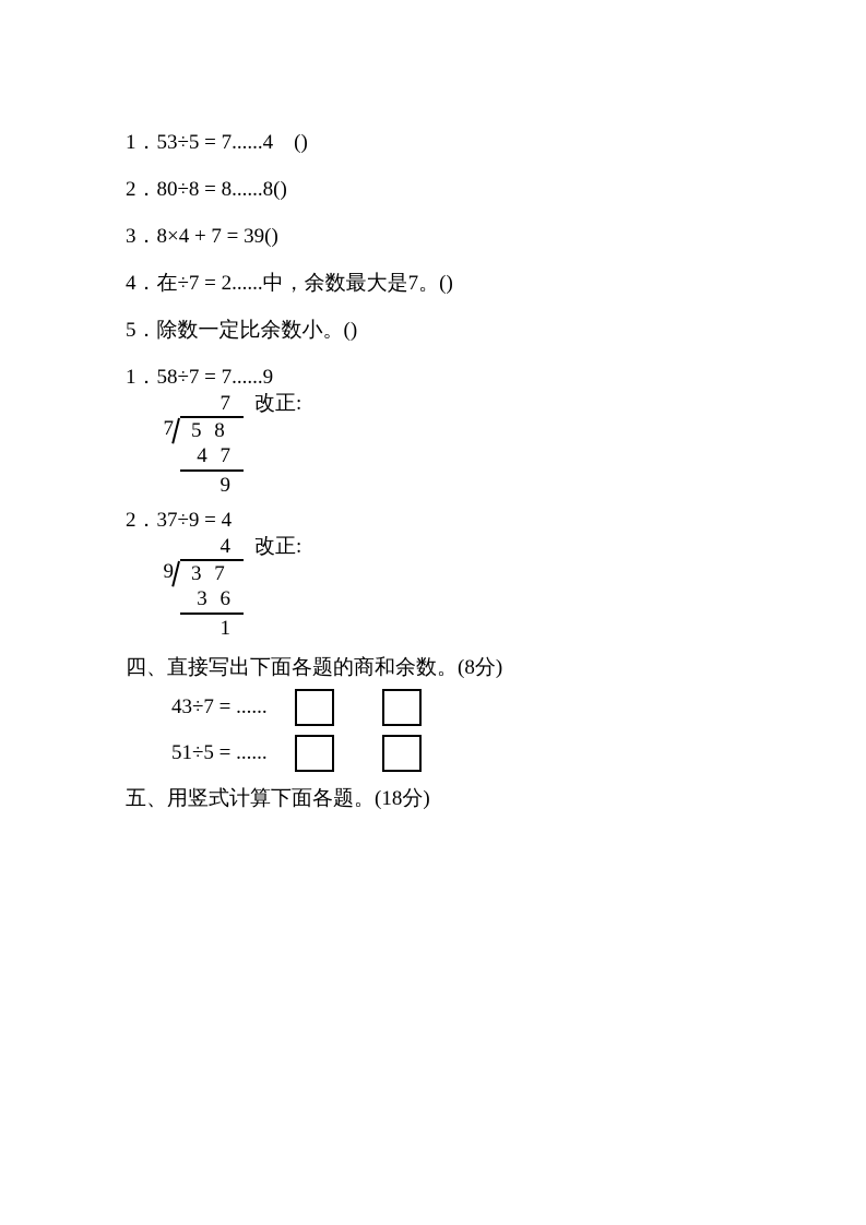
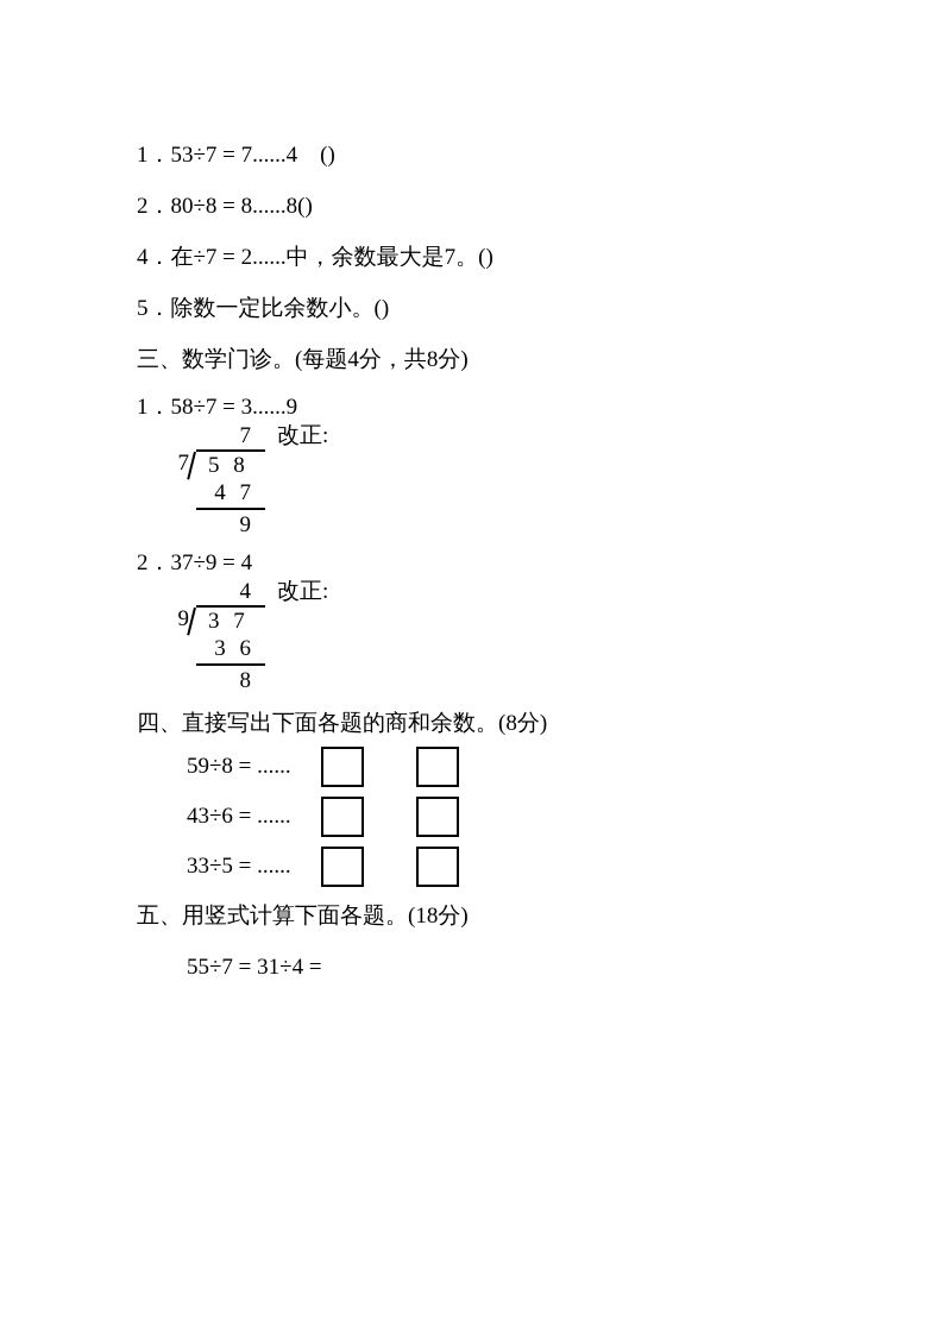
- 1．53÷5 = 7......4 ()
+ 1．53÷7 = 7......4 ()
  2．80÷8 = 8......8()
- 3．8×4 + 7 = 39()
  4．在÷7 = 2......中，余数最大是7。()
  5．除数一定比余数小。()
+ 三、数学门诊。(每题4分，共8分)
- 1．58÷7 = 7......9
+ 1．58÷7 = 3......9
  改正:
  7
  7
  5 8
  4 7
  9
  2．37÷9 = 4
  改正:
  4
  9
  3 7
  3 6
- 1
+ 8
  四、直接写出下面各题的商和余数。(8分)
+ 59÷8 = ......
- 43÷7 = ......
+ 43÷6 = ......
- 51÷5 = ......
+ 33÷5 = ......
  五、用竖式计算下面各题。(18分)
+ 55÷7 = 31÷4 =
